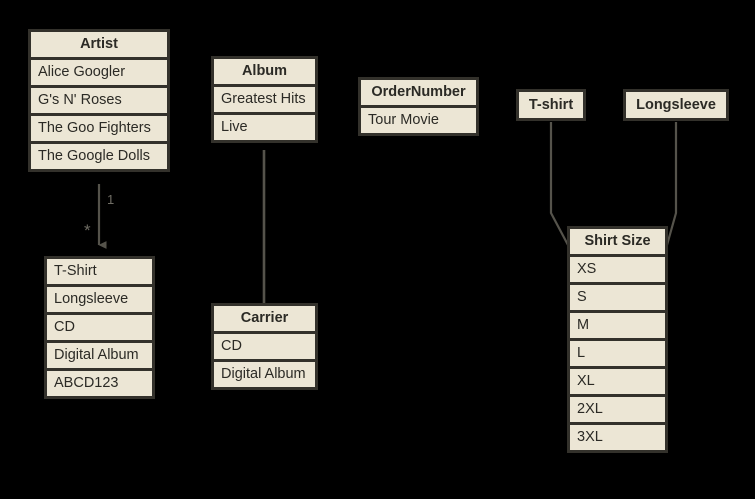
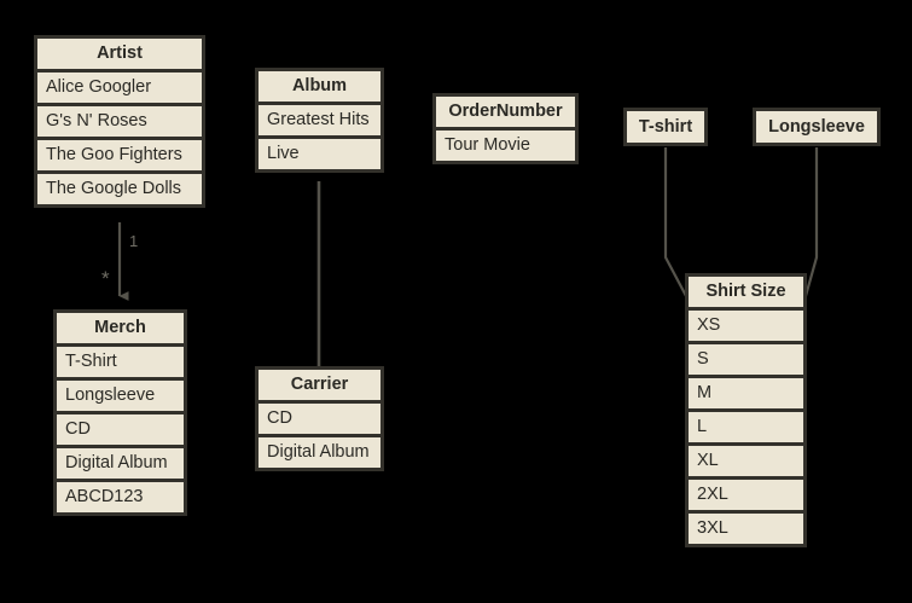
  1
  *
  Artist
  Alice Googler
  G's N' Roses
  The Goo Fighters
  The Google Dolls
  Album
  Greatest Hits
  Live
  OrderNumber
  Tour Movie
  T-shirt
  Longsleeve
+ Merch
  T-Shirt
  Longsleeve
  CD
  Digital Album
  ABCD123
  Carrier
  CD
  Digital Album
  Shirt Size
  XS
  S
  M
  L
  XL
  2XL
  3XL
